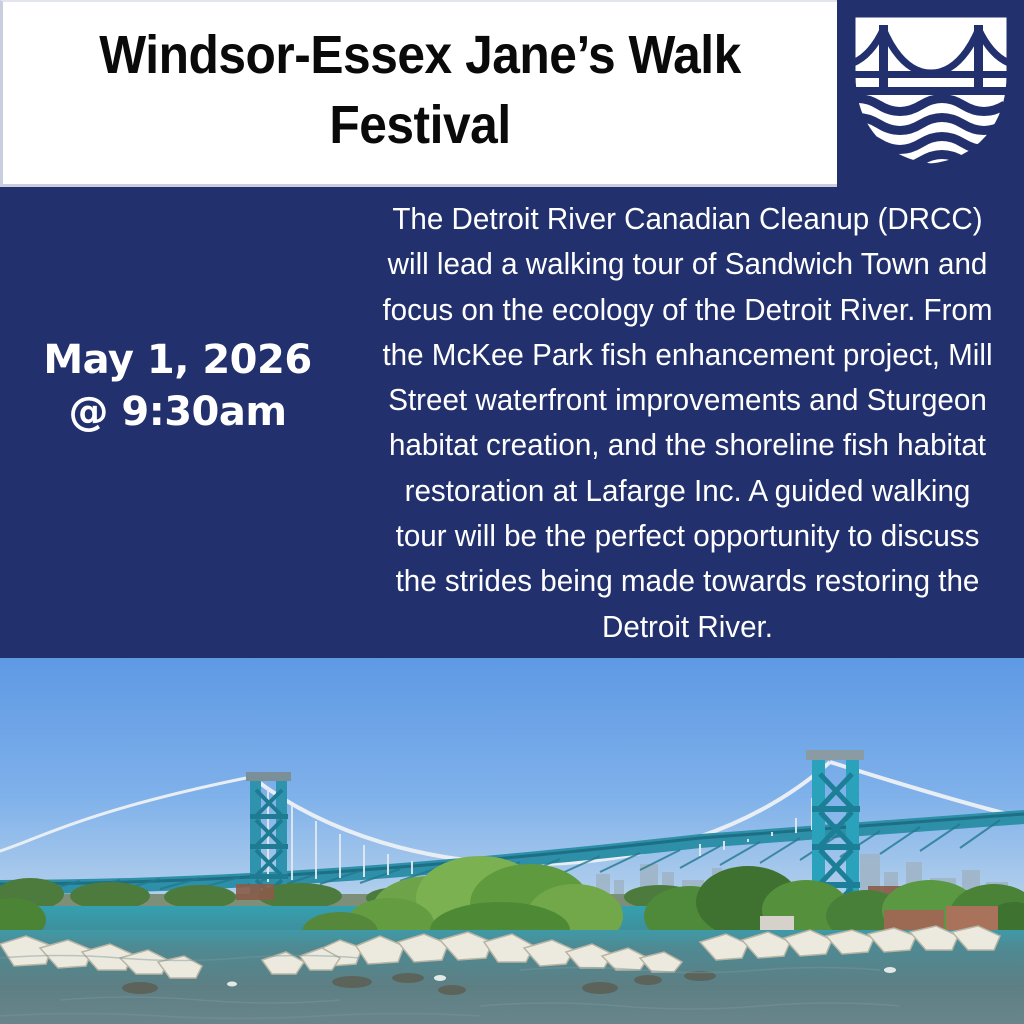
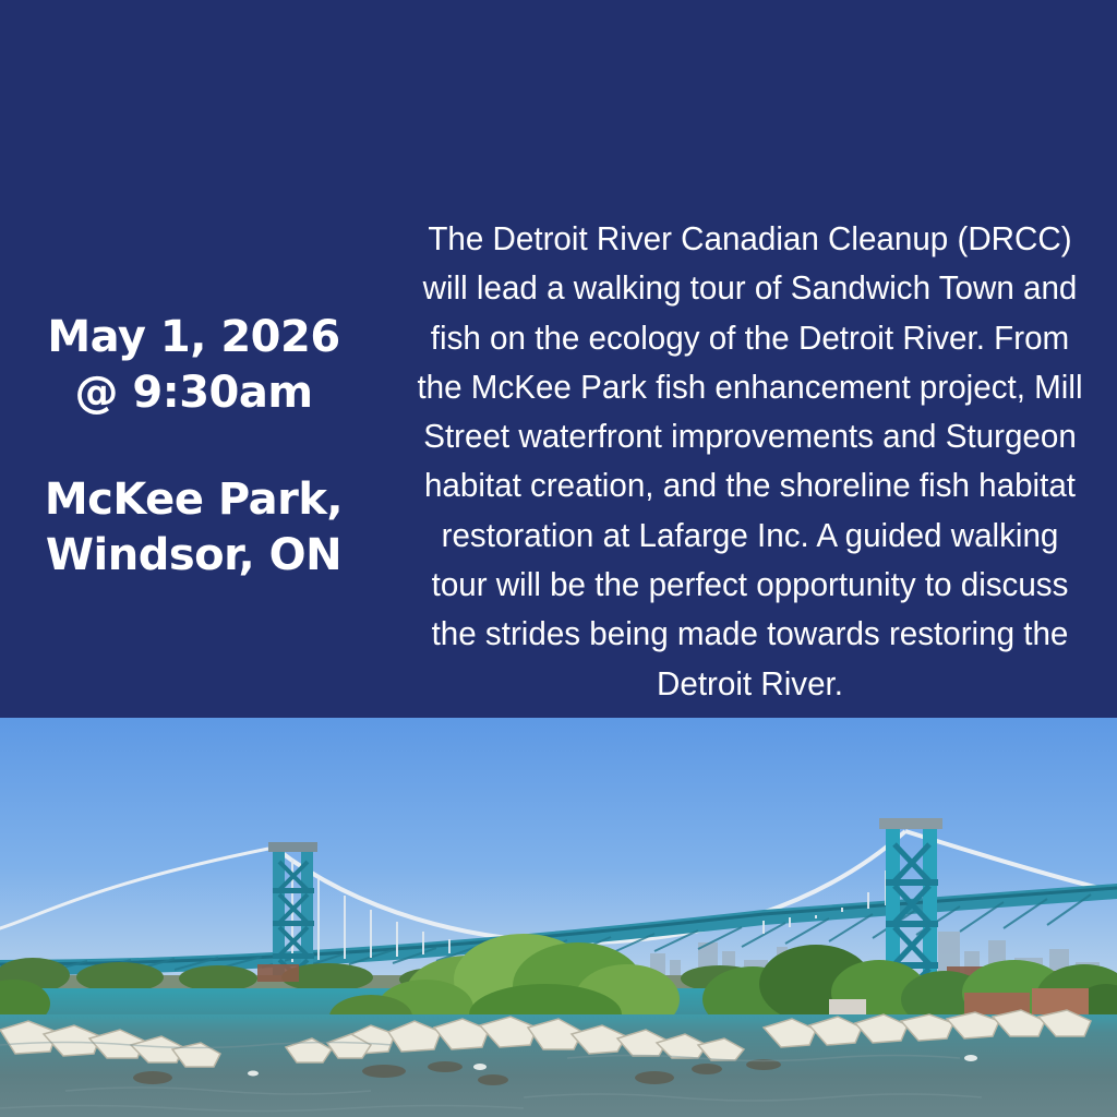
- Windsor-Essex Jane’s Walk Festival
  May 1, 2026
  @ 9:30am
+ McKee Park,
+ Windsor, ON
- The Detroit River Canadian Cleanup (DRCC) will lead a walking tour of Sandwich Town and focus on the ecology of the Detroit River. From the McKee Park fish enhancement project, Mill Street waterfront improvements and Sturgeon habitat creation, and the shoreline fish habitat restoration at Lafarge Inc. A guided walking tour will be the perfect opportunity to discuss the strides being made towards restoring the Detroit River.
+ The Detroit River Canadian Cleanup (DRCC) will lead a walking tour of Sandwich Town and fish on the ecology of the Detroit River. From the McKee Park fish enhancement project, Mill Street waterfront improvements and Sturgeon habitat creation, and the shoreline fish habitat restoration at Lafarge Inc. A guided walking tour will be the perfect opportunity to discuss the strides being made towards restoring the Detroit River.
